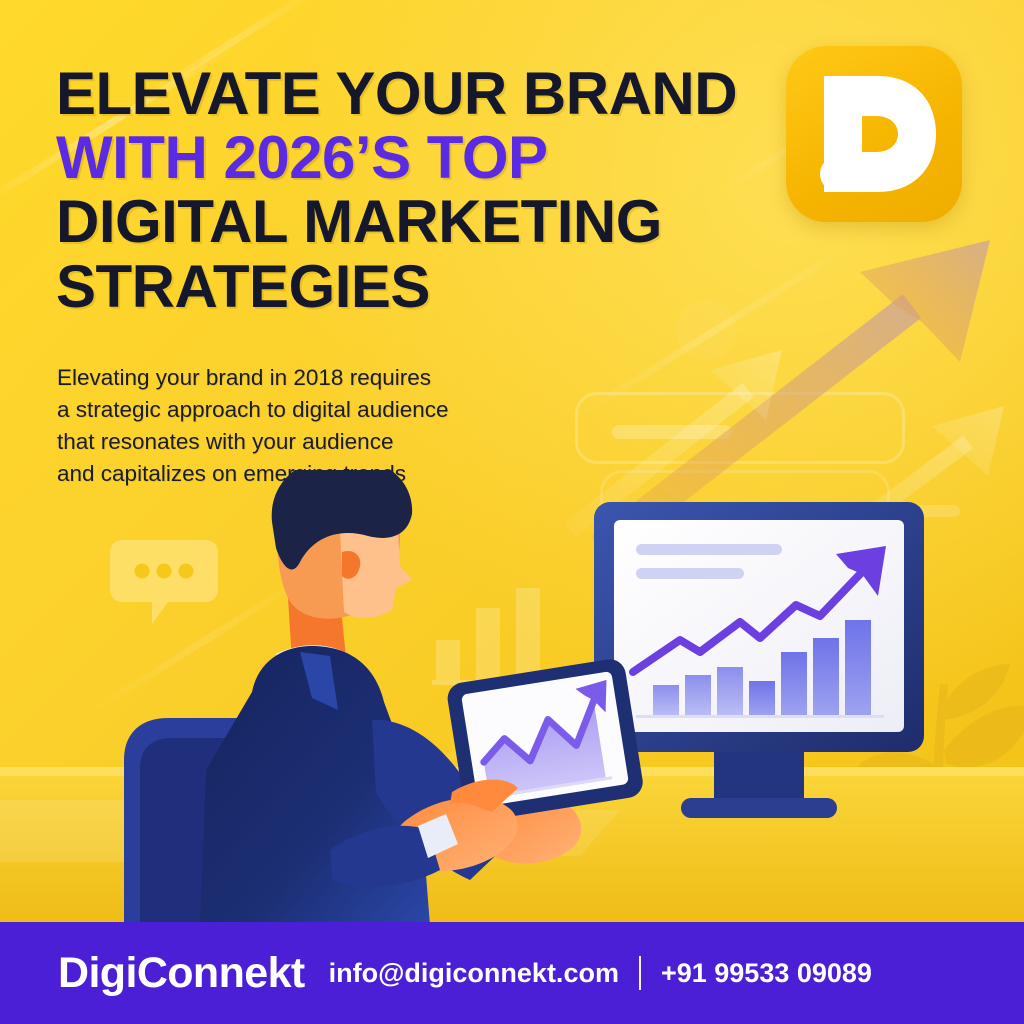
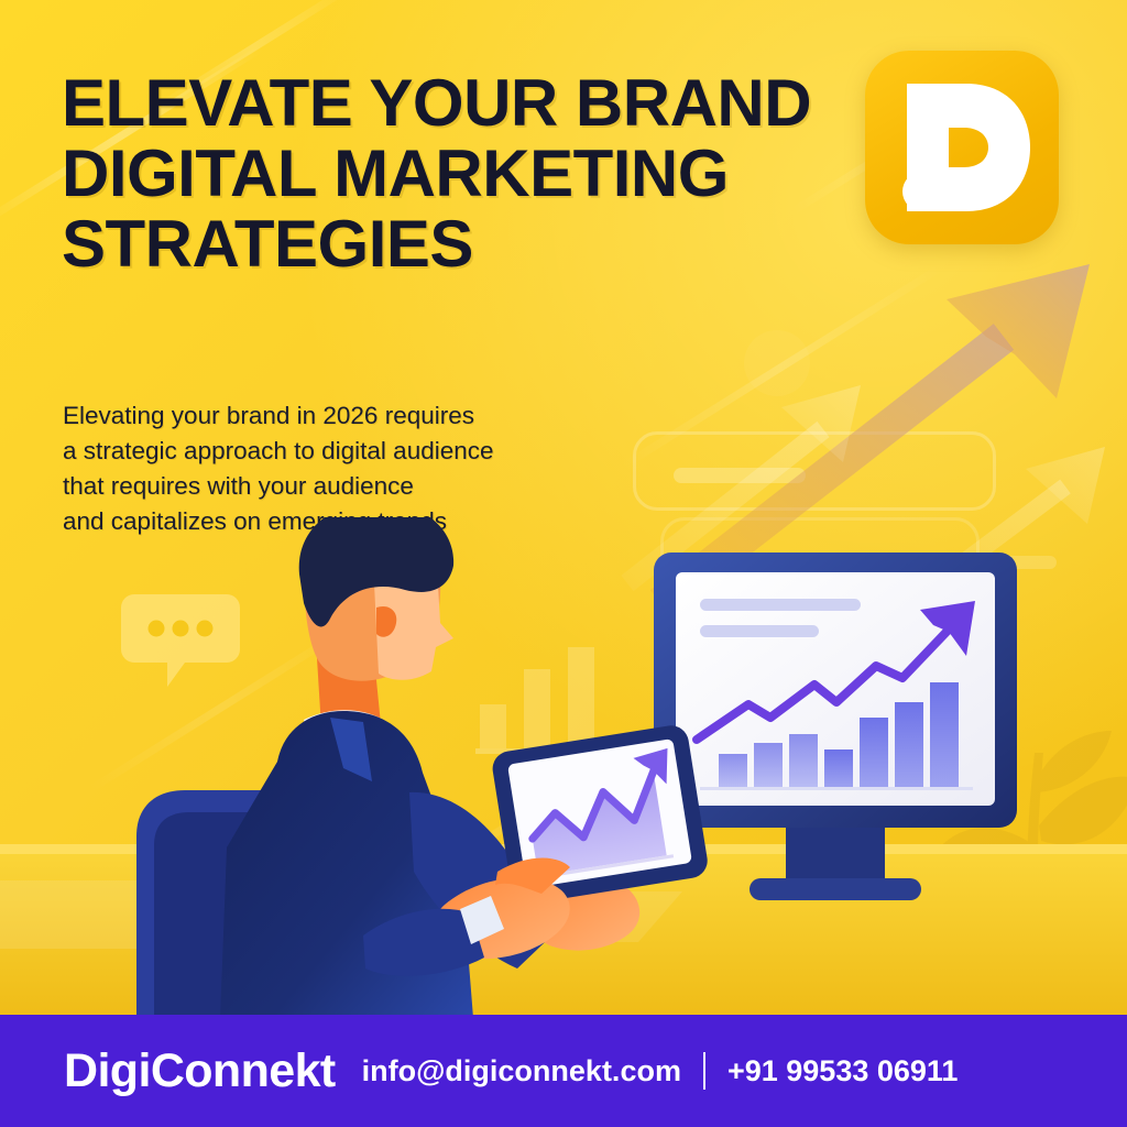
  ELEVATE YOUR BRAND
- WITH 2026’S TOP
  DIGITAL MARKETING
  STRATEGIES
- Elevating your brand in 2018 requires
+ Elevating your brand in 2026 requires
  a strategic approach to digital audience
- that resonates with your audience
+ that requires with your audience
  DigiConnekt
  info@digiconnekt.com
- +91 99533 09089
+ +91 99533 06911
